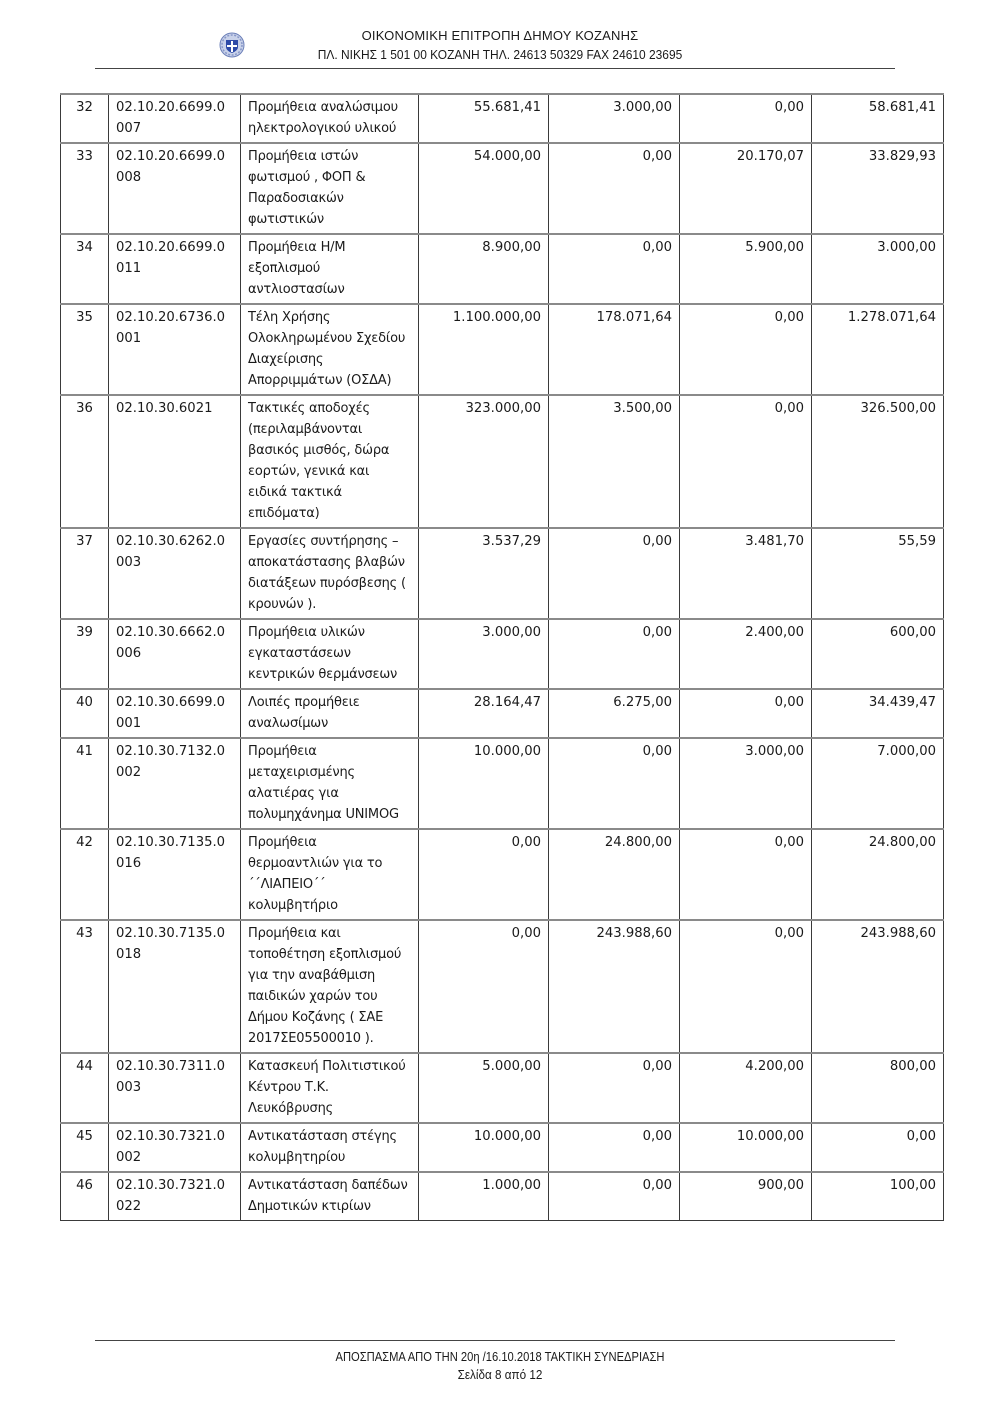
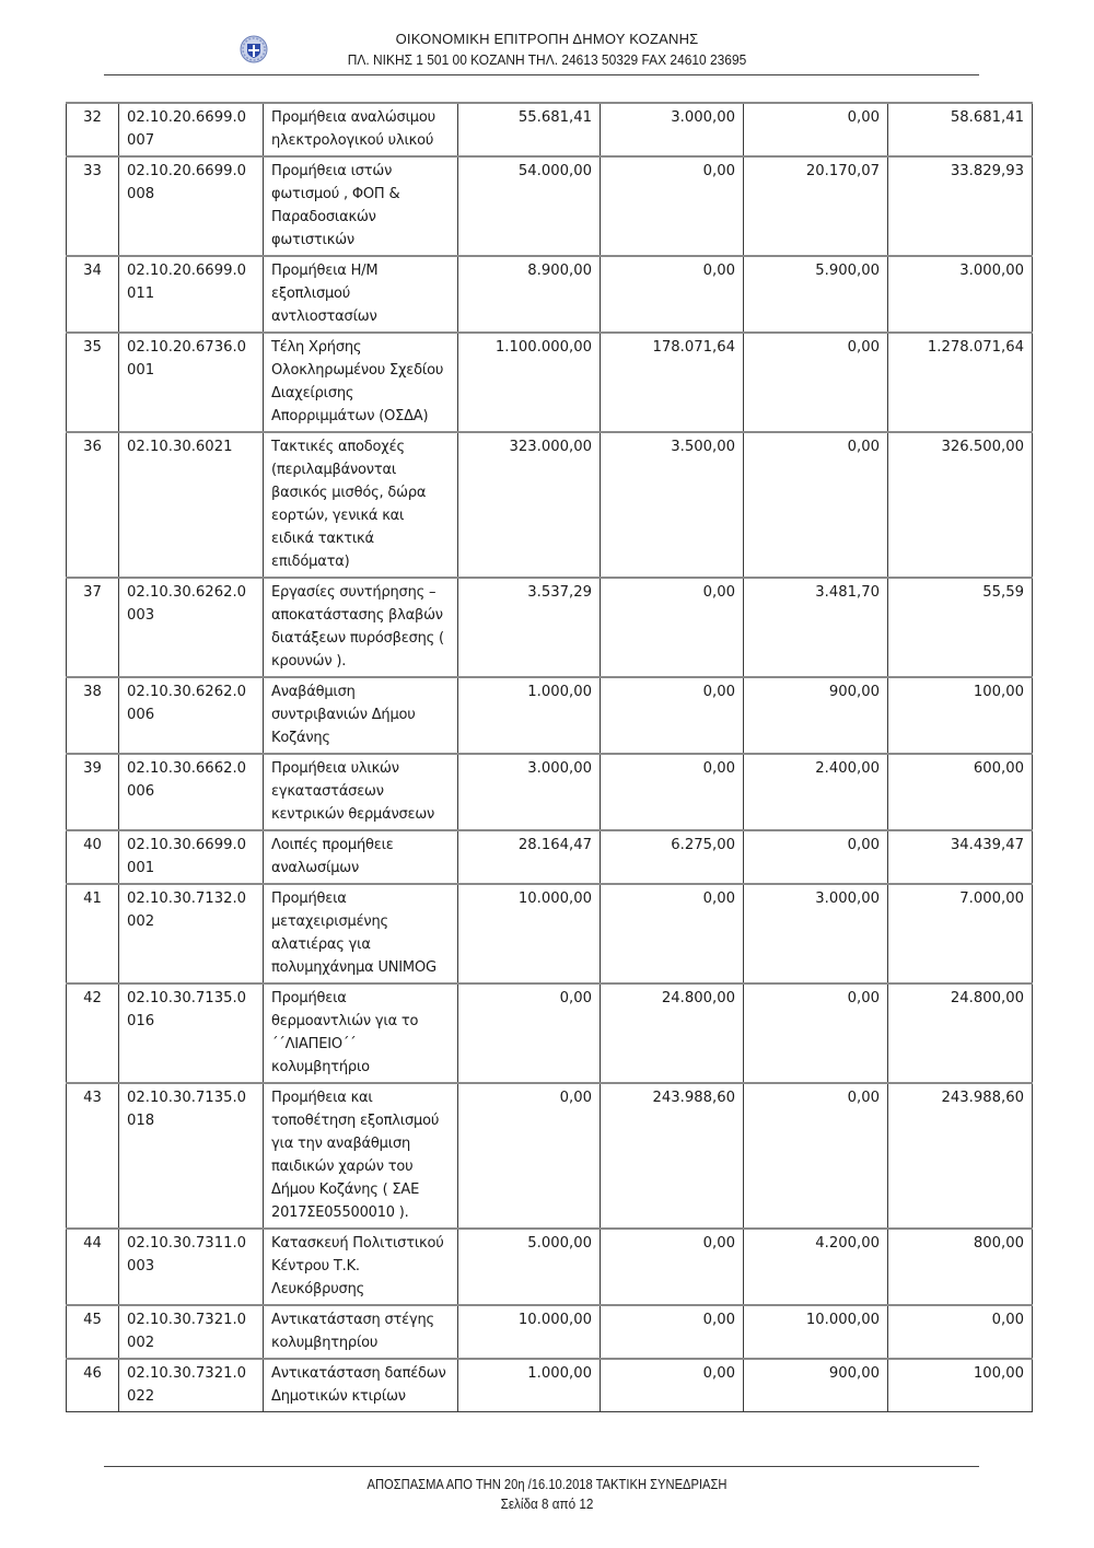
  ΟΙΚΟΝΟΜΙΚΗ ΕΠΙΤΡΟΠΗ ΔΗΜΟΥ ΚΟΖΑΝΗΣ
  ΠΛ. ΝΙΚΗΣ 1 501 00 ΚΟΖΑΝΗ ΤΗΛ. 24613 50329 FAX 24610 23695
  32	02.10.20.6699.0007	Προμήθεια αναλώσιμου ηλεκτρολογικού υλικού	55.681,41	3.000,00	0,00	58.681,41
  33	02.10.20.6699.0008	Προμήθεια ιστών φωτισμού , ΦΟΠ & Παραδοσιακών φωτιστικών	54.000,00	0,00	20.170,07	33.829,93
  34	02.10.20.6699.0011	Προμήθεια Η/Μ εξοπλισμού αντλιοστασίων	8.900,00	0,00	5.900,00	3.000,00
  35	02.10.20.6736.0001	Τέλη Χρήσης Ολοκληρωμένου Σχεδίου Διαχείρισης Απορριμμάτων (ΟΣΔΑ)	1.100.000,00	178.071,64	0,00	1.278.071,64
  36	02.10.30.6021	Τακτικές αποδοχές (περιλαμβάνονται βασικός μισθός, δώρα εορτών, γενικά και ειδικά τακτικά επιδόματα)	323.000,00	3.500,00	0,00	326.500,00
  37	02.10.30.6262.0003	Εργασίες συντήρησης – αποκατάστασης βλαβών διατάξεων πυρόσβεσης ( κρουνών ).	3.537,29	0,00	3.481,70	55,59
+ 38	02.10.30.6262.0006	Αναβάθμιση συντριβανιών Δήμου Κοζάνης	1.000,00	0,00	900,00	100,00
  39	02.10.30.6662.0006	Προμήθεια υλικών εγκαταστάσεων κεντρικών θερμάνσεων	3.000,00	0,00	2.400,00	600,00
  40	02.10.30.6699.0001	Λοιπές προμήθειε αναλωσίμων	28.164,47	6.275,00	0,00	34.439,47
  41	02.10.30.7132.0002	Προμήθεια μεταχειρισμένης αλατιέρας για πολυμηχάνημα UNIMOG	10.000,00	0,00	3.000,00	7.000,00
  42	02.10.30.7135.0016	Προμήθεια θερμοαντλιών για το ΄΄ΛΙΑΠΕΙΟ΄΄ κολυμβητήριο	0,00	24.800,00	0,00	24.800,00
  43	02.10.30.7135.0018	Προμήθεια και τοποθέτηση εξοπλισμού για την αναβάθμιση παιδικών χαρών του Δήμου Κοζάνης ( ΣΑΕ 2017ΣΕ05500010 ).	0,00	243.988,60	0,00	243.988,60
  44	02.10.30.7311.0003	Κατασκευή Πολιτιστικού Κέντρου Τ.Κ. Λευκόβρυσης	5.000,00	0,00	4.200,00	800,00
  45	02.10.30.7321.0002	Αντικατάσταση στέγης κολυμβητηρίου	10.000,00	0,00	10.000,00	0,00
  46	02.10.30.7321.0022	Αντικατάσταση δαπέδων Δημοτικών κτιρίων	1.000,00	0,00	900,00	100,00
  ΑΠΟΣΠΑΣΜΑ ΑΠΟ ΤΗΝ 20η /16.10.2018 ΤΑΚΤΙΚΗ ΣΥΝΕΔΡΙΑΣΗ
  Σελίδα 8 από 12
